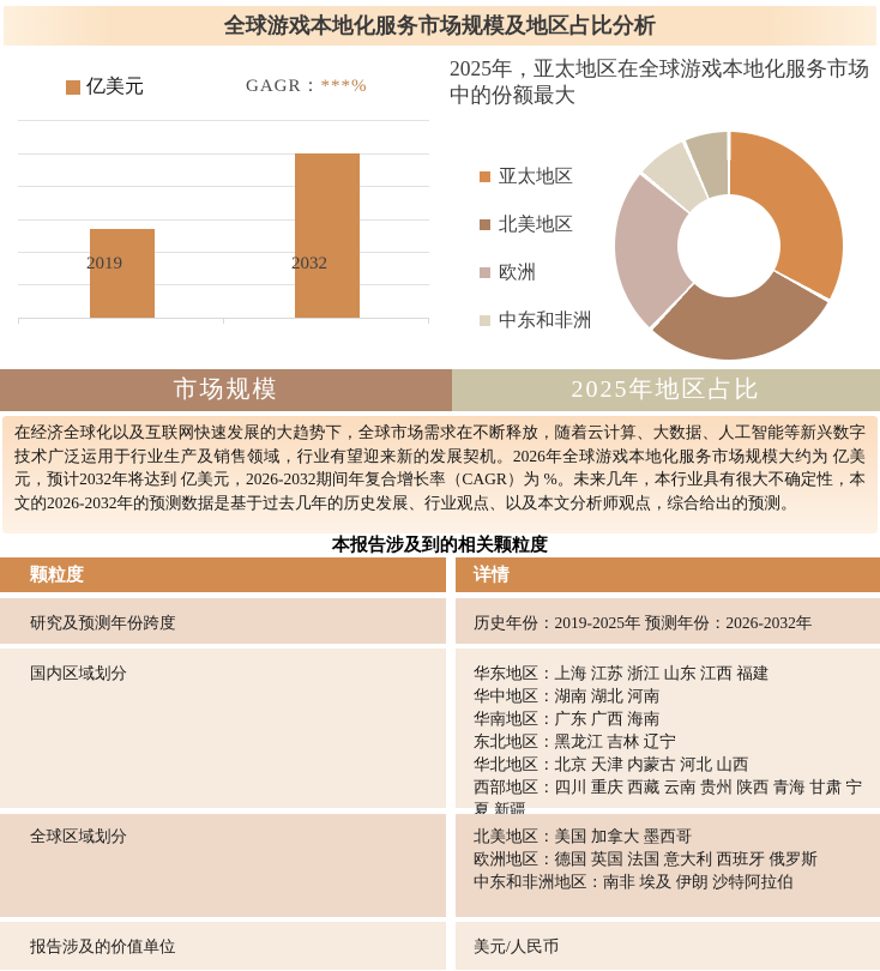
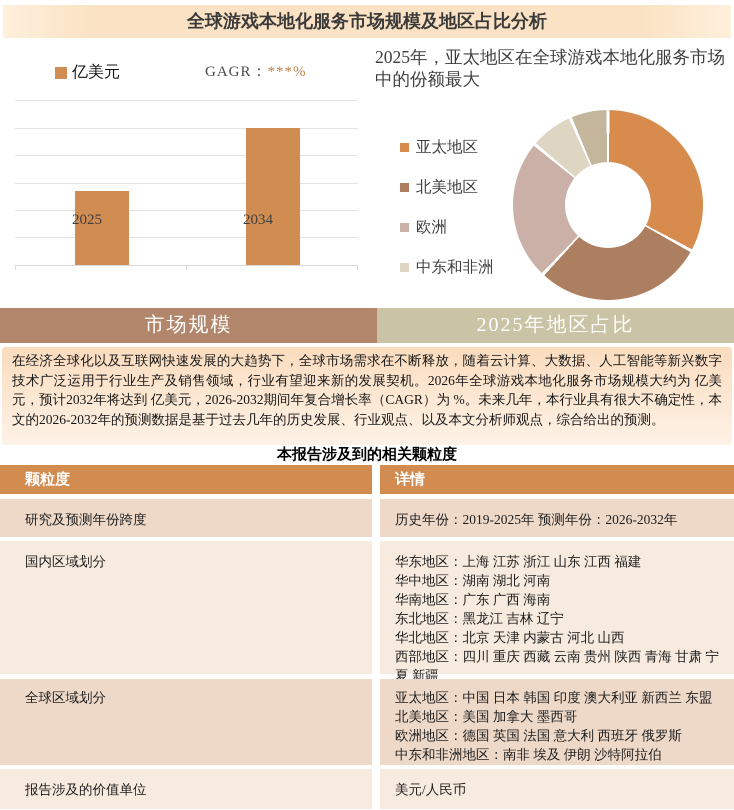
  全球游戏本地化服务市场规模及地区占比分析
  亿美元
  GAGR：***%
- 2019
+ 2025
- 2032
+ 2034
  2025年，亚太地区在全球游戏本地化服务市场中的份额最大
  亚太地区
  北美地区
  欧洲
  中东和非洲
  市场规模
  2025年地区占比
  在经济全球化以及互联网快速发展的大趋势下，全球市场需求在不断释放，随着云计算、大数据、人工智能等新兴数字技术广泛运用于行业生产及销售领域，行业有望迎来新的发展契机。2026年全球游戏本地化服务市场规模大约为 亿美元，预计2032年将达到 亿美元，2026-2032期间年复合增长率（CAGR）为 %。未来几年，本行业具有很大不确定性，本文的2026-2032年的预测数据是基于过去几年的历史发展、行业观点、以及本文分析师观点，综合给出的预测。
  本报告涉及到的相关颗粒度
  颗粒度
  详情
  研究及预测年份跨度
  历史年份：2019-2025年 预测年份：2026-2032年
  国内区域划分
  华东地区：上海 江苏 浙江 山东 江西 福建
  华中地区：湖南 湖北 河南
  华南地区：广东 广西 海南
  东北地区：黑龙江 吉林 辽宁
  华北地区：北京 天津 内蒙古 河北 山西
  西部地区：四川 重庆 西藏 云南 贵州 陕西 青海 甘肃 宁夏 新疆
  全球区域划分
+ 亚太地区：中国 日本 韩国 印度 澳大利亚 新西兰 东盟
  北美地区：美国 加拿大 墨西哥
  欧洲地区：德国 英国 法国 意大利 西班牙 俄罗斯
  中东和非洲地区：南非 埃及 伊朗 沙特阿拉伯
  报告涉及的价值单位
  美元/人民币
